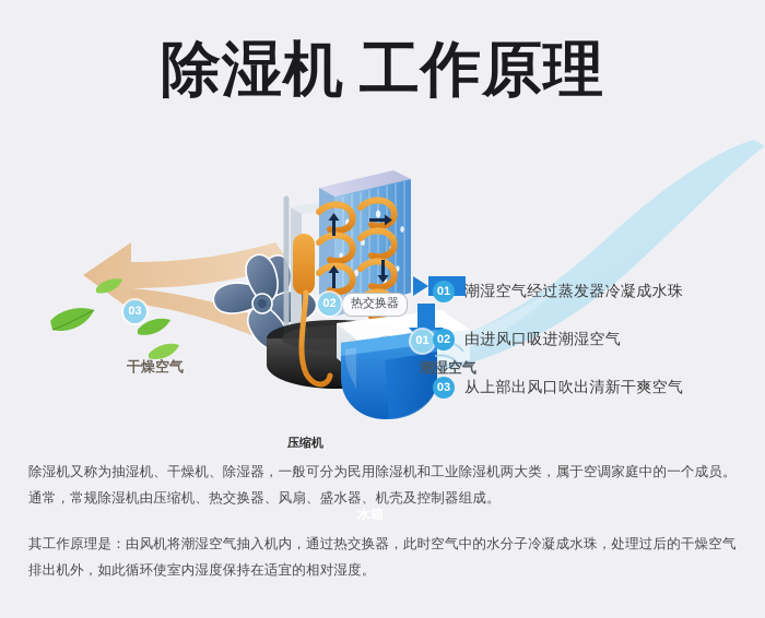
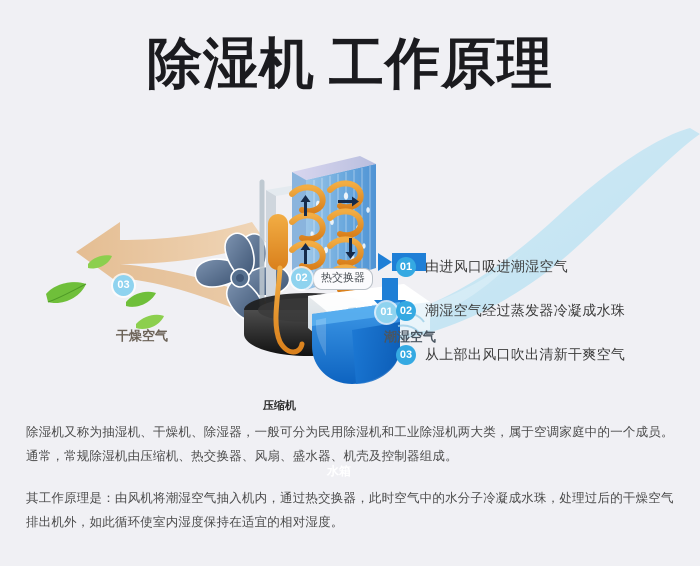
  除湿机 工作原理
  干燥空气
  潮湿空气
  压缩机
  热交换器
  03
  02
  01
  01
- 潮湿空气经过蒸发器冷凝成水珠
+ 由进风口吸进潮湿空气
  02
- 由进风口吸进潮湿空气
+ 潮湿空气经过蒸发器冷凝成水珠
  03
  从上部出风口吹出清新干爽空气
  除湿机又称为抽湿机、干燥机、除湿器，一般可分为民用除湿机和工业除湿机两大类，属于空调家庭中的一个成员。通常，常规除湿机由压缩机、热交换器、风扇、盛水器、机壳及控制器组成。
  其工作原理是：由风机将潮湿空气抽入机内，通过热交换器，此时空气中的水分子冷凝成水珠，处理过后的干燥空气排出机外，如此循环使室内湿度保持在适宜的相对湿度。
